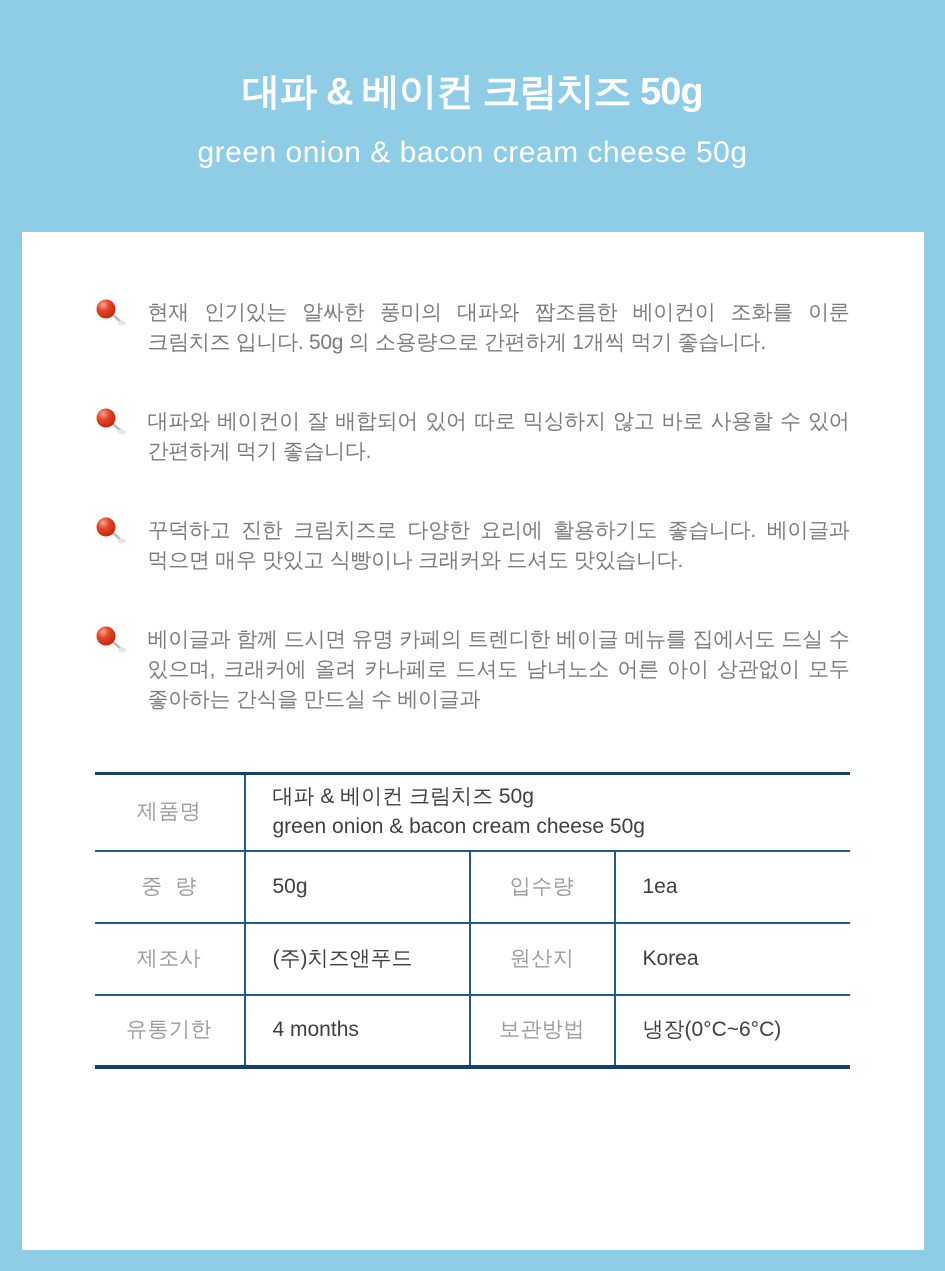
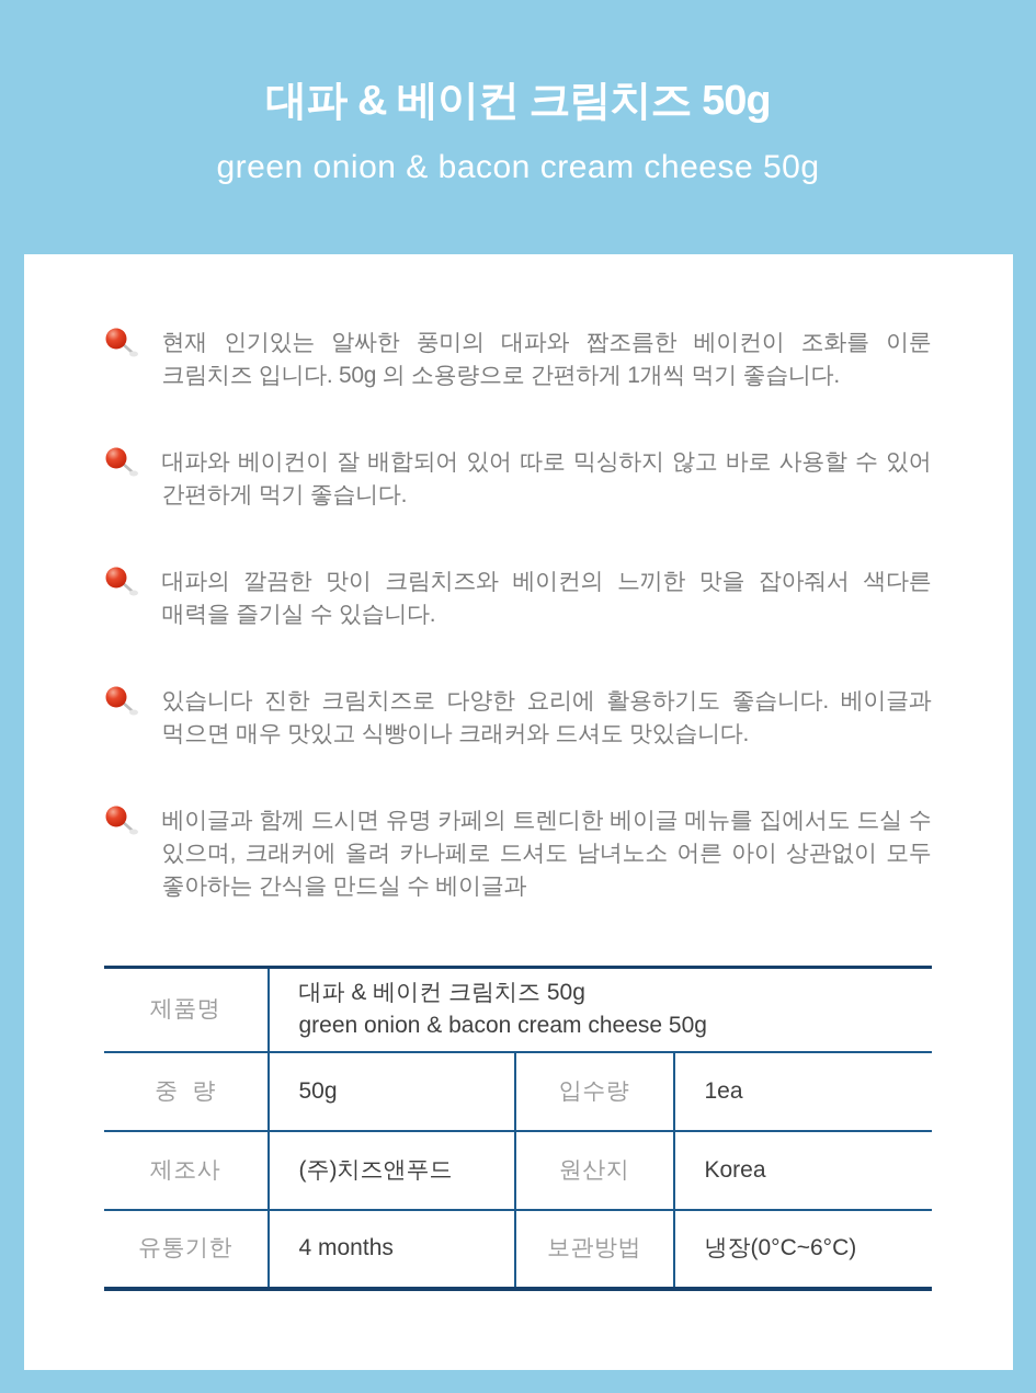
  대파 & 베이컨 크림치즈 50g
  green onion & bacon cream cheese 50g
  현재 인기있는 알싸한 풍미의 대파와 짭조름한 베이컨이 조화를 이룬 크림치즈 입니다. 50g 의 소용량으로 간편하게 1개씩 먹기 좋습니다.
  대파와 베이컨이 잘 배합되어 있어 따로 믹싱하지 않고 바로 사용할 수 있어 간편하게 먹기 좋습니다.
+ 대파의 깔끔한 맛이 크림치즈와 베이컨의 느끼한 맛을 잡아줘서 색다른 매력을 즐기실 수 있습니다.
- 꾸덕하고 진한 크림치즈로 다양한 요리에 활용하기도 좋습니다. 베이글과 먹으면 매우 맛있고 식빵이나 크래커와 드셔도 맛있습니다.
+ 있습니다 진한 크림치즈로 다양한 요리에 활용하기도 좋습니다. 베이글과 먹으면 매우 맛있고 식빵이나 크래커와 드셔도 맛있습니다.
  베이글과 함께 드시면 유명 카페의 트렌디한 베이글 메뉴를 집에서도 드실 수 있으며, 크래커에 올려 카나페로 드셔도 남녀노소 어른 아이 상관없이 모두 좋아하는 간식을 만드실 수 베이글과
  제품명	대파 & 베이컨 크림치즈 50g green onion & bacon cream cheese 50g
  중 량	50g	입수량	1ea
  제조사	(주)치즈앤푸드	원산지	Korea
  유통기한	4 months	보관방법	냉장(0°C~6°C)
